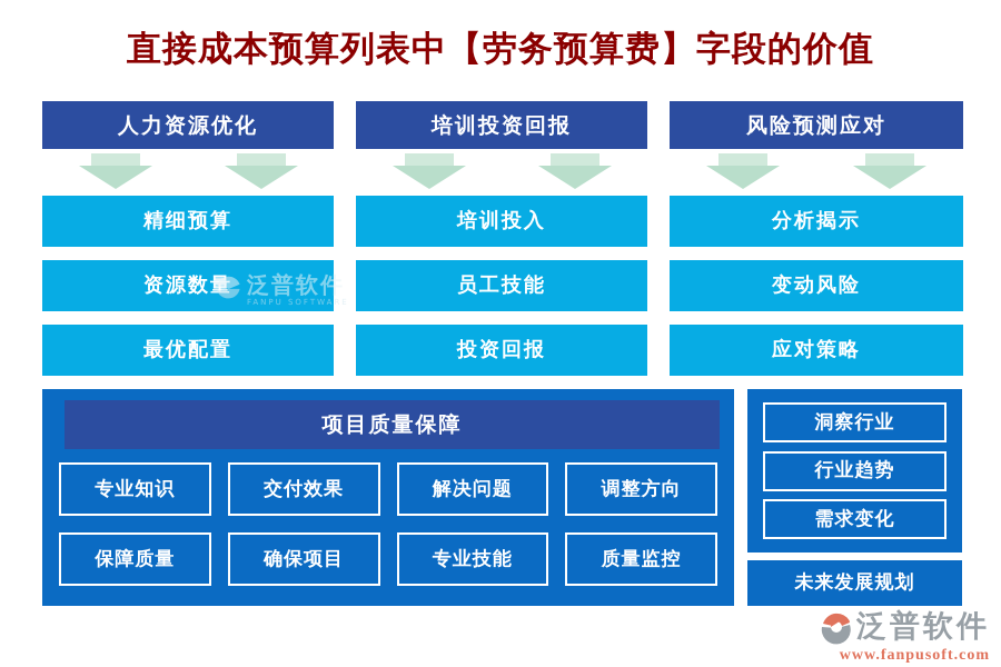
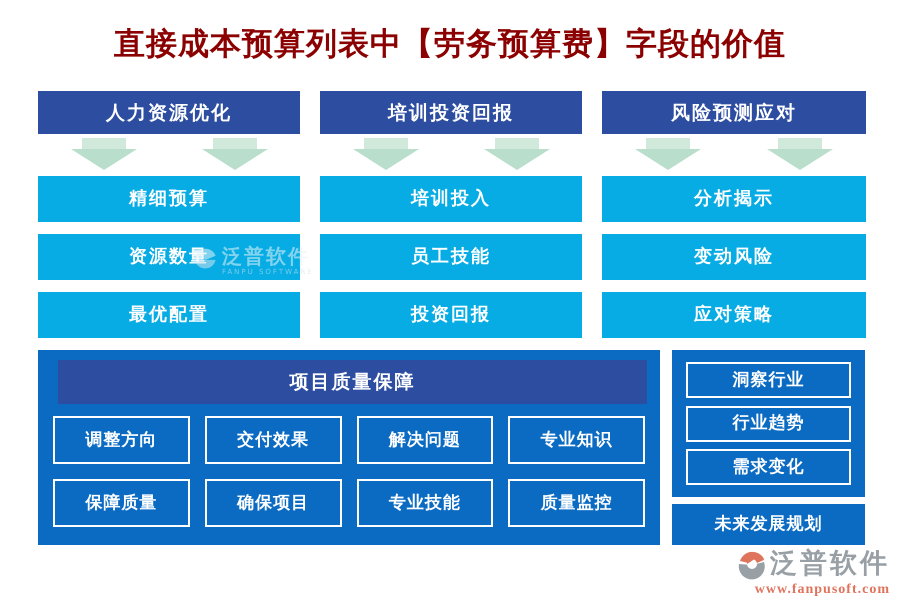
  直接成本预算列表中【劳务预算费】字段的价值
  人力资源优化
  精细预算
  资源数量
  最优配置
  培训投资回报
  培训投入
  员工技能
  投资回报
  风险预测应对
  分析揭示
  变动风险
  应对策略
  项目质量保障
- 专业知识
+ 调整方向
  交付效果
  解决问题
- 调整方向
+ 专业知识
  保障质量
  确保项目
  专业技能
  质量监控
  洞察行业
  行业趋势
  需求变化
  未来发展规划
  泛普软件
  FANPU SOFTWARE
  泛普软件
  www.fanpusoft.com
